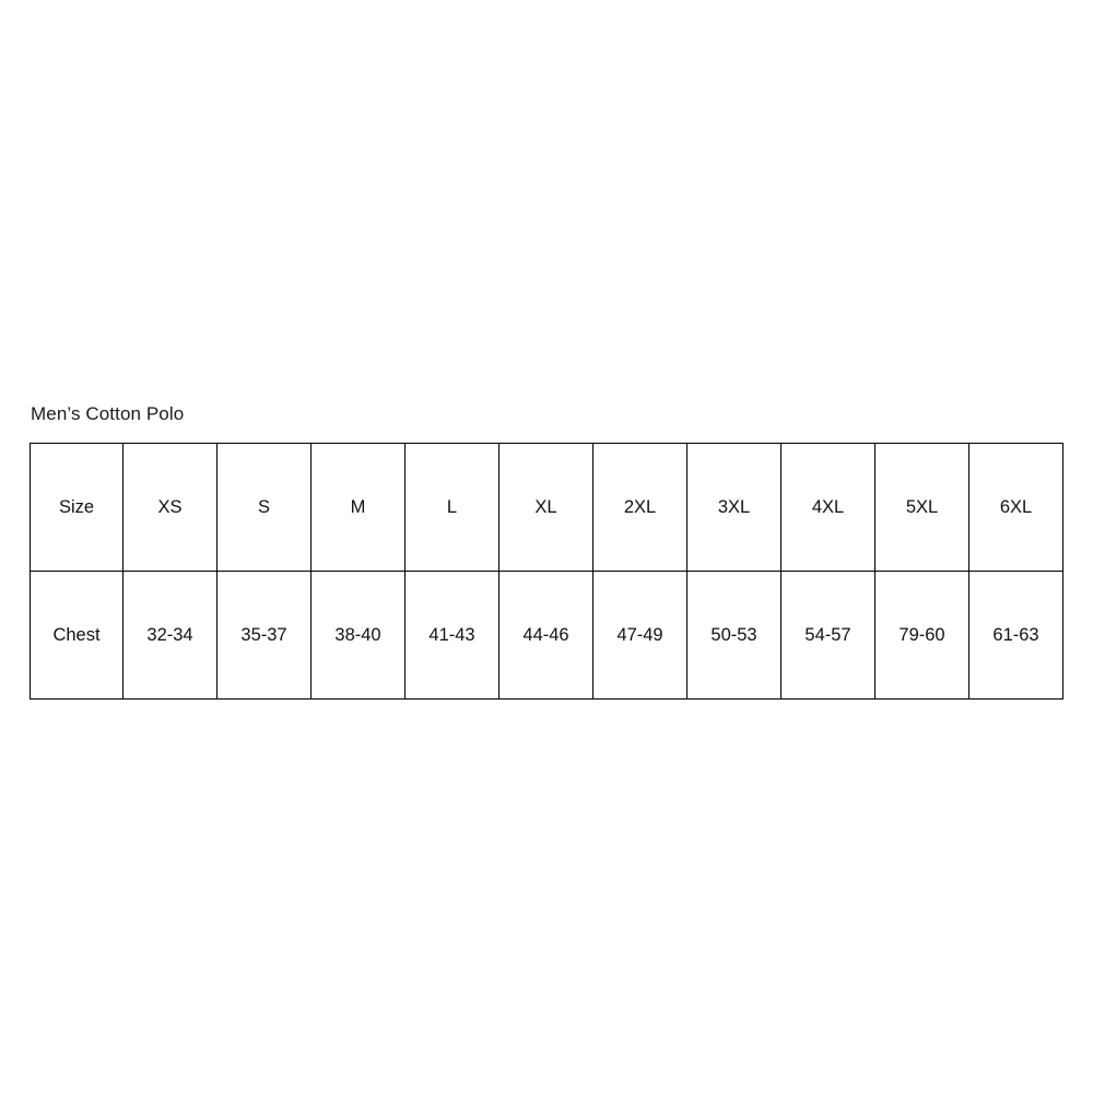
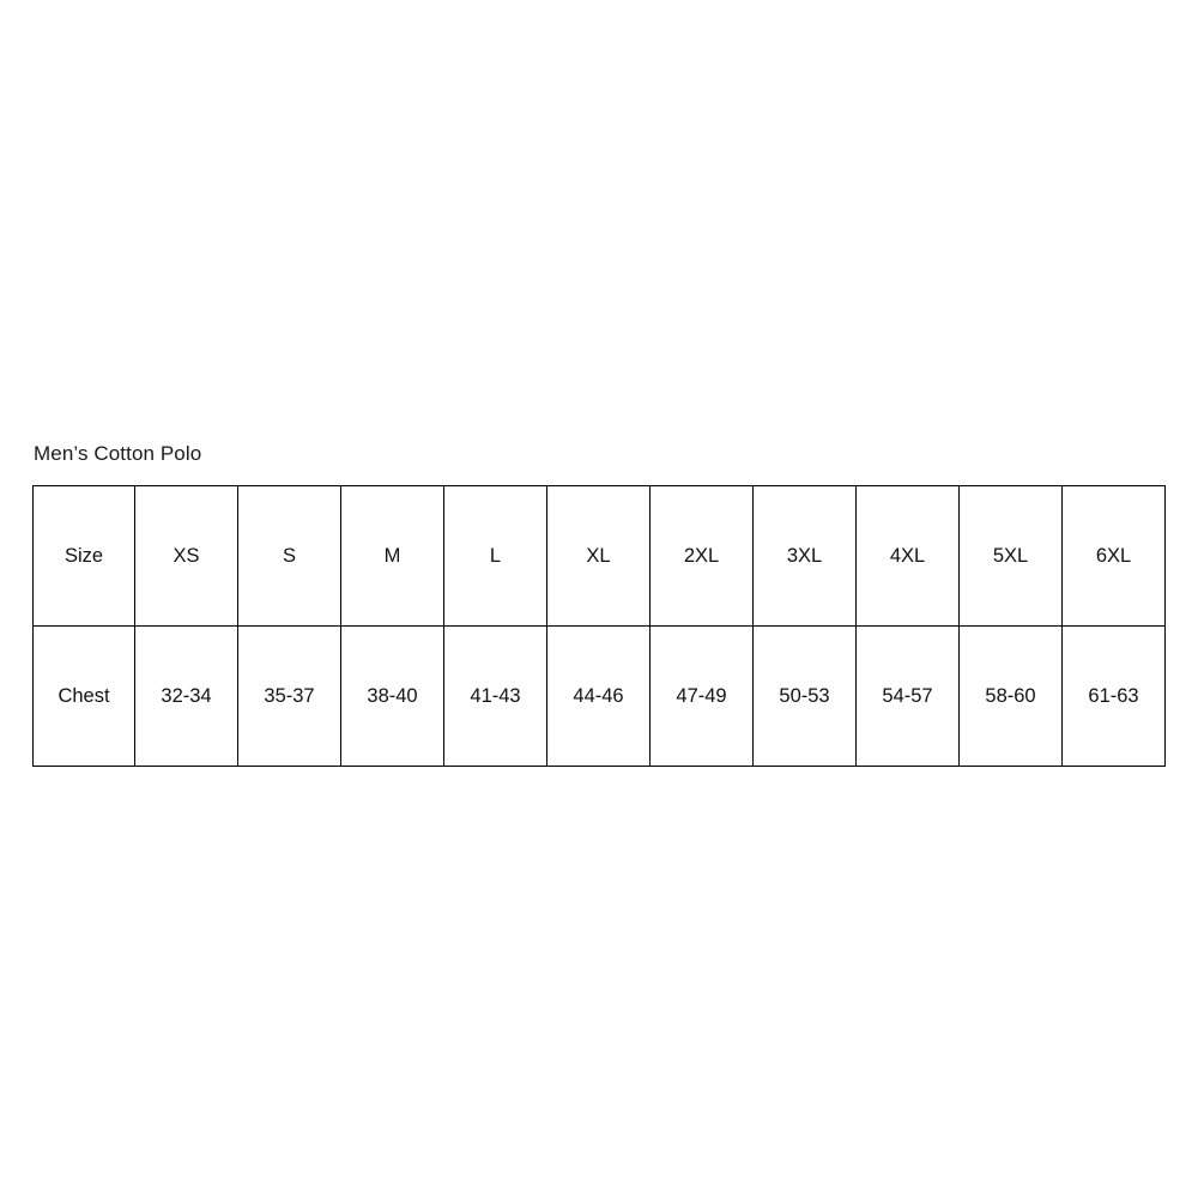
  Men’s Cotton Polo
  Size	XS	S	M	L	XL	2XL	3XL	4XL	5XL	6XL
- Chest	32-34	35-37	38-40	41-43	44-46	47-49	50-53	54-57	79-60	61-63
+ Chest	32-34	35-37	38-40	41-43	44-46	47-49	50-53	54-57	58-60	61-63
